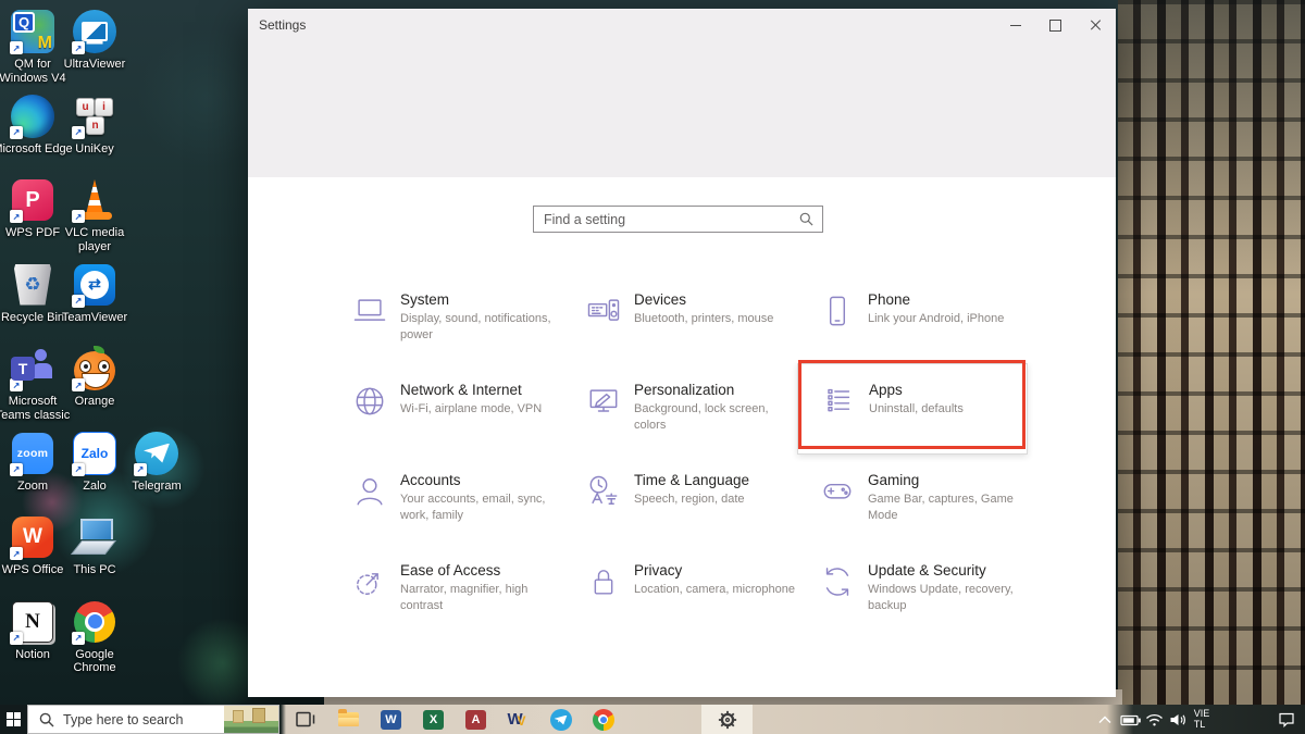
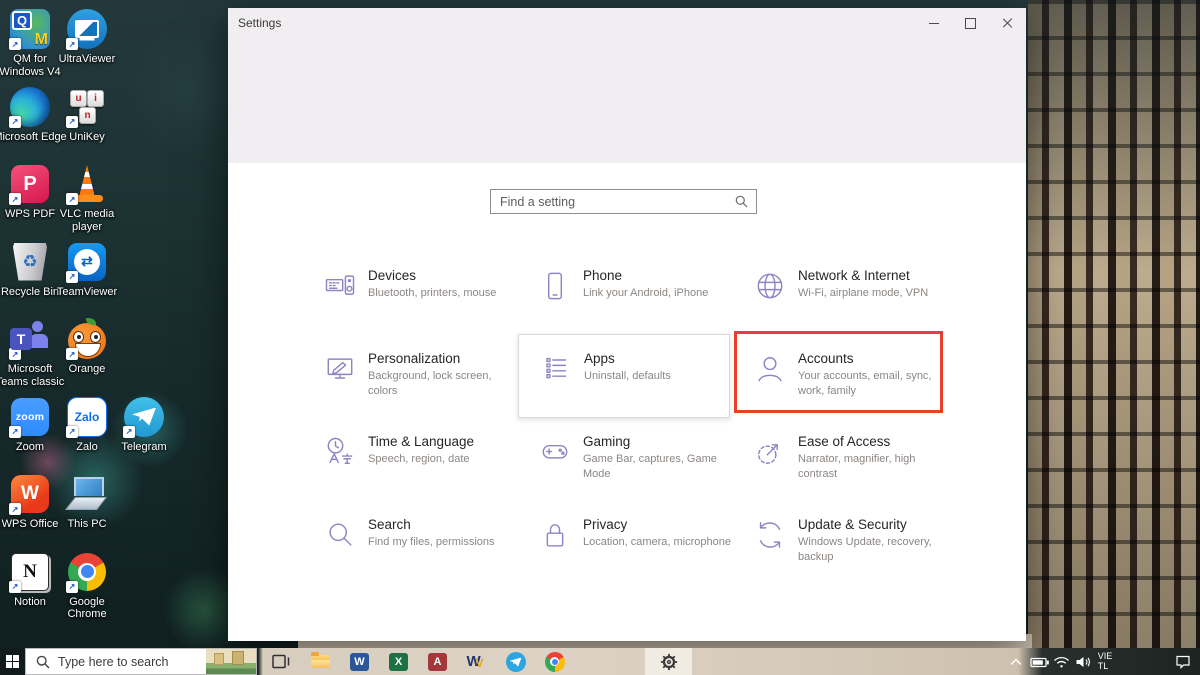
  Q
  M
  QM for Windows V4
  UltraViewer
  icrosoft Edge
  u
  i
  n
  UniKey
  P
  WPS PDF
  VLC media player
  ♻
  Recycle Bin
  ⇄
  TeamViewer
  T
  Microsoft eams classic
  Orange
  zoom
  Zoom
  Zalo
  Zalo
  Telegram
  W
  WPS Office
  This PC
  N
  Notion
  Google Chrome
  Settings
  Find a setting
- System
- Display, sound, notifications, power
  Devices
  Bluetooth, printers, mouse
  Phone
  Link your Android, iPhone
  Network & Internet
  Wi-Fi, airplane mode, VPN
  Personalization
  Background, lock screen, colors
  Apps
  Uninstall, defaults
  Accounts
  Your accounts, email, sync, work, family
  Time & Language
  Speech, region, date
  Gaming
  Game Bar, captures, Game Mode
  Ease of Access
  Narrator, magnifier, high contrast
+ Search
+ Find my files, permissions
  Privacy
  Location, camera, microphone
  Update & Security
  Windows Update, recovery, backup
  Type here to search
  W
  X
  A
  W
  V
  VIE
  TL
